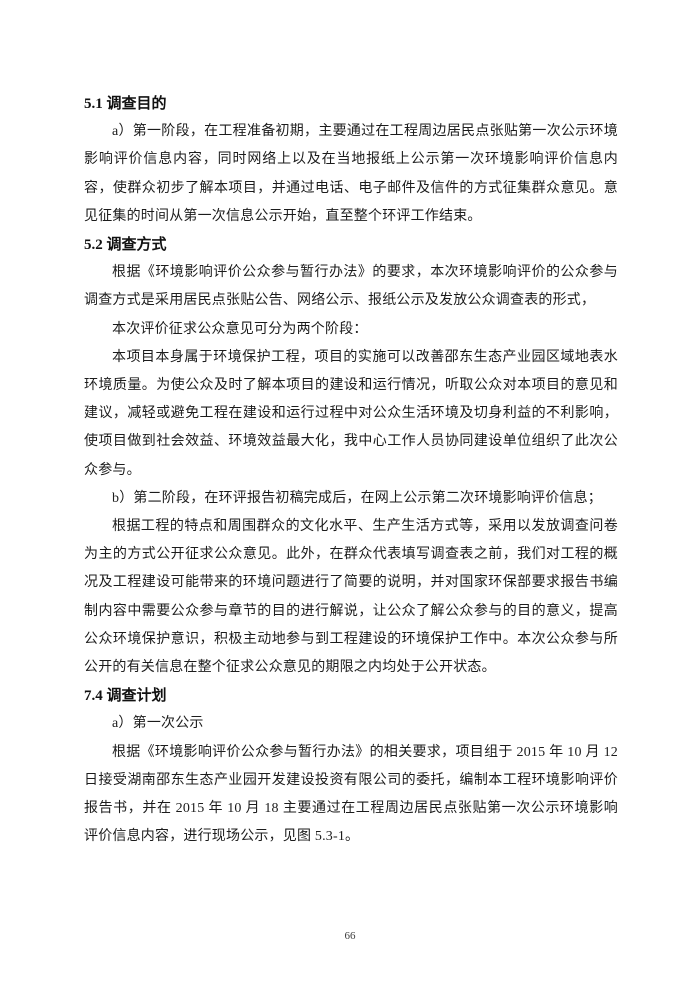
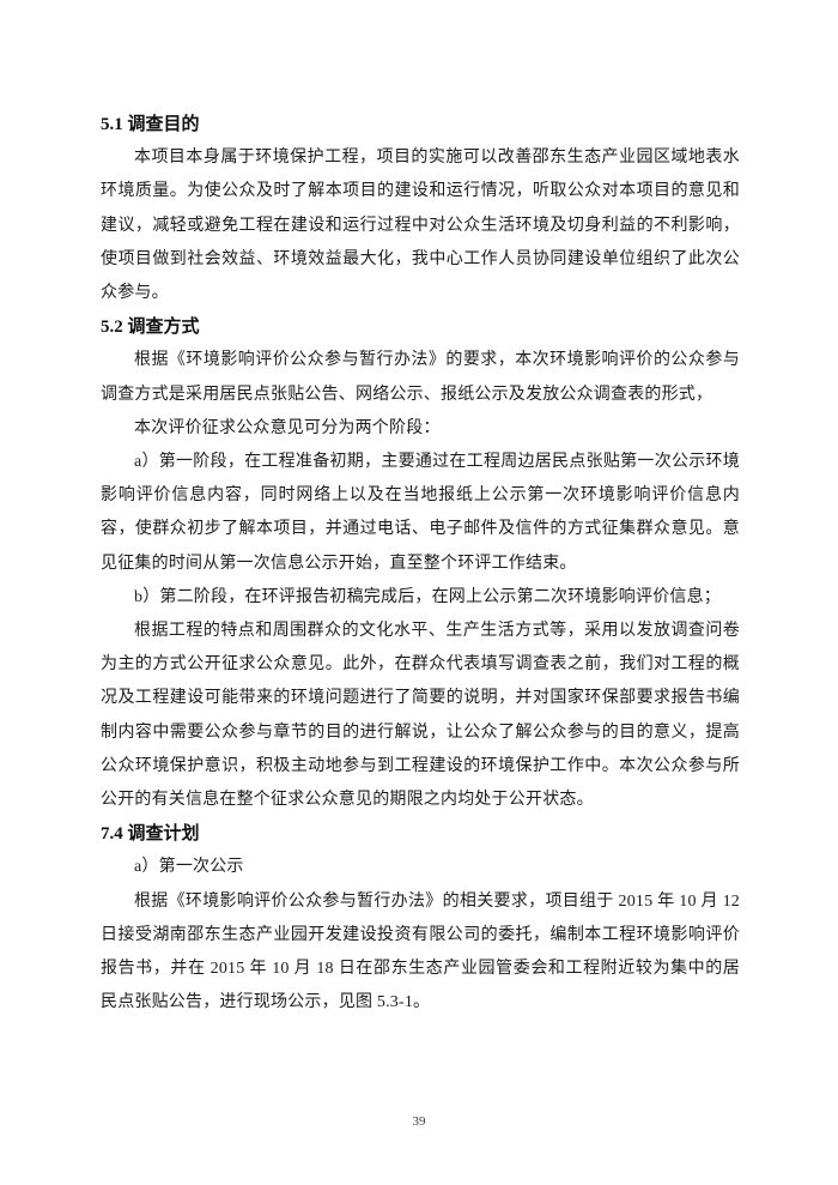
  5.1 调查目的
- a）第一阶段，在工程准备初期，主要通过在工程周边居民点张贴第一次公示环境影响评价信息内容，同时网络上以及在当地报纸上公示第一次环境影响评价信息内容，使群众初步了解本项目，并通过电话、电子邮件及信件的方式征集群众意见。意见征集的时间从第一次信息公示开始，直至整个环评工作结束。
+ 本项目本身属于环境保护工程，项目的实施可以改善邵东生态产业园区域地表水环境质量。为使公众及时了解本项目的建设和运行情况，听取公众对本项目的意见和建议，减轻或避免工程在建设和运行过程中对公众生活环境及切身利益的不利影响，使项目做到社会效益、环境效益最大化，我中心工作人员协同建设单位组织了此次公众参与。
  5.2 调查方式
  根据《环境影响评价公众参与暂行办法》的要求，本次环境影响评价的公众参与调查方式是采用居民点张贴公告、网络公示、报纸公示及发放公众调查表的形式，
  本次评价征求公众意见可分为两个阶段：
- 本项目本身属于环境保护工程，项目的实施可以改善邵东生态产业园区域地表水环境质量。为使公众及时了解本项目的建设和运行情况，听取公众对本项目的意见和建议，减轻或避免工程在建设和运行过程中对公众生活环境及切身利益的不利影响，使项目做到社会效益、环境效益最大化，我中心工作人员协同建设单位组织了此次公众参与。
+ a）第一阶段，在工程准备初期，主要通过在工程周边居民点张贴第一次公示环境影响评价信息内容，同时网络上以及在当地报纸上公示第一次环境影响评价信息内容，使群众初步了解本项目，并通过电话、电子邮件及信件的方式征集群众意见。意见征集的时间从第一次信息公示开始，直至整个环评工作结束。
  b）第二阶段，在环评报告初稿完成后，在网上公示第二次环境影响评价信息；
  根据工程的特点和周围群众的文化水平、生产生活方式等，采用以发放调查问卷为主的方式公开征求公众意见。此外，在群众代表填写调查表之前，我们对工程的概况及工程建设可能带来的环境问题进行了简要的说明，并对国家环保部要求报告书编制内容中需要公众参与章节的目的进行解说，让公众了解公众参与的目的意义，提高公众环境保护意识，积极主动地参与到工程建设的环境保护工作中。本次公众参与所公开的有关信息在整个征求公众意见的期限之内均处于公开状态。
  7.4 调查计划
  a）第一次公示
- 根据《环境影响评价公众参与暂行办法》的相关要求，项目组于 2015 年 10 月 12 日接受湖南邵东生态产业园开发建设投资有限公司的委托，编制本工程环境影响评价报告书，并在 2015 年 10 月 18 主要通过在工程周边居民点张贴第一次公示环境影响评价信息内容，进行现场公示，见图 5.3-1。
+ 根据《环境影响评价公众参与暂行办法》的相关要求，项目组于 2015 年 10 月 12 日接受湖南邵东生态产业园开发建设投资有限公司的委托，编制本工程环境影响评价报告书，并在 2015 年 10 月 18 日在邵东生态产业园管委会和工程附近较为集中的居民点张贴公告，进行现场公示，见图 5.3-1。
- 66
+ 39
